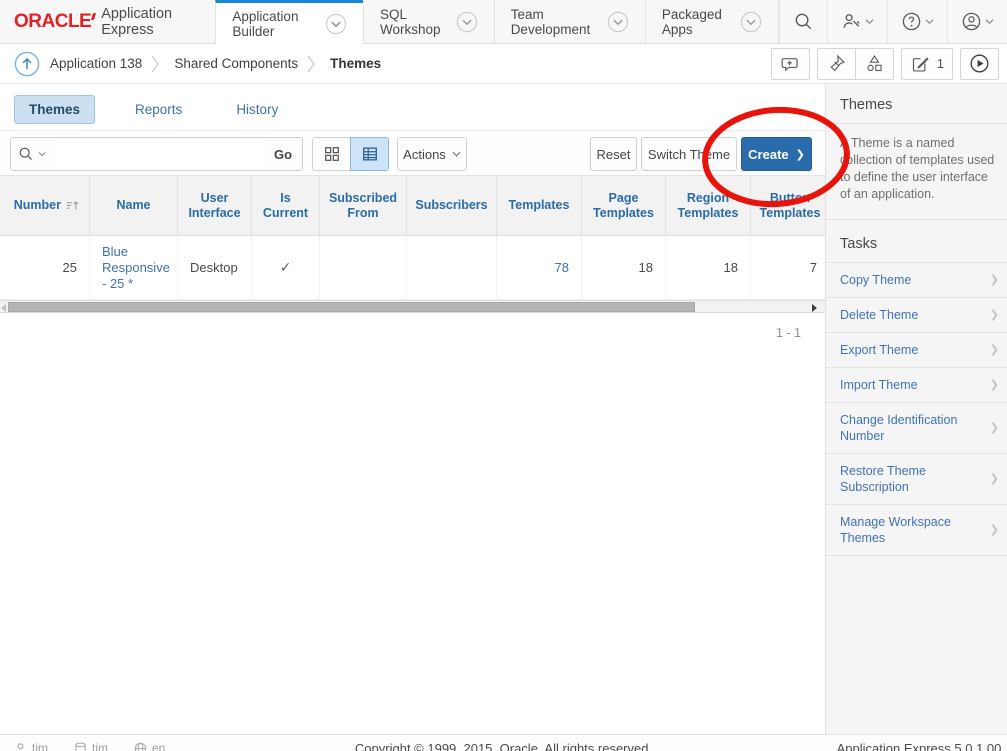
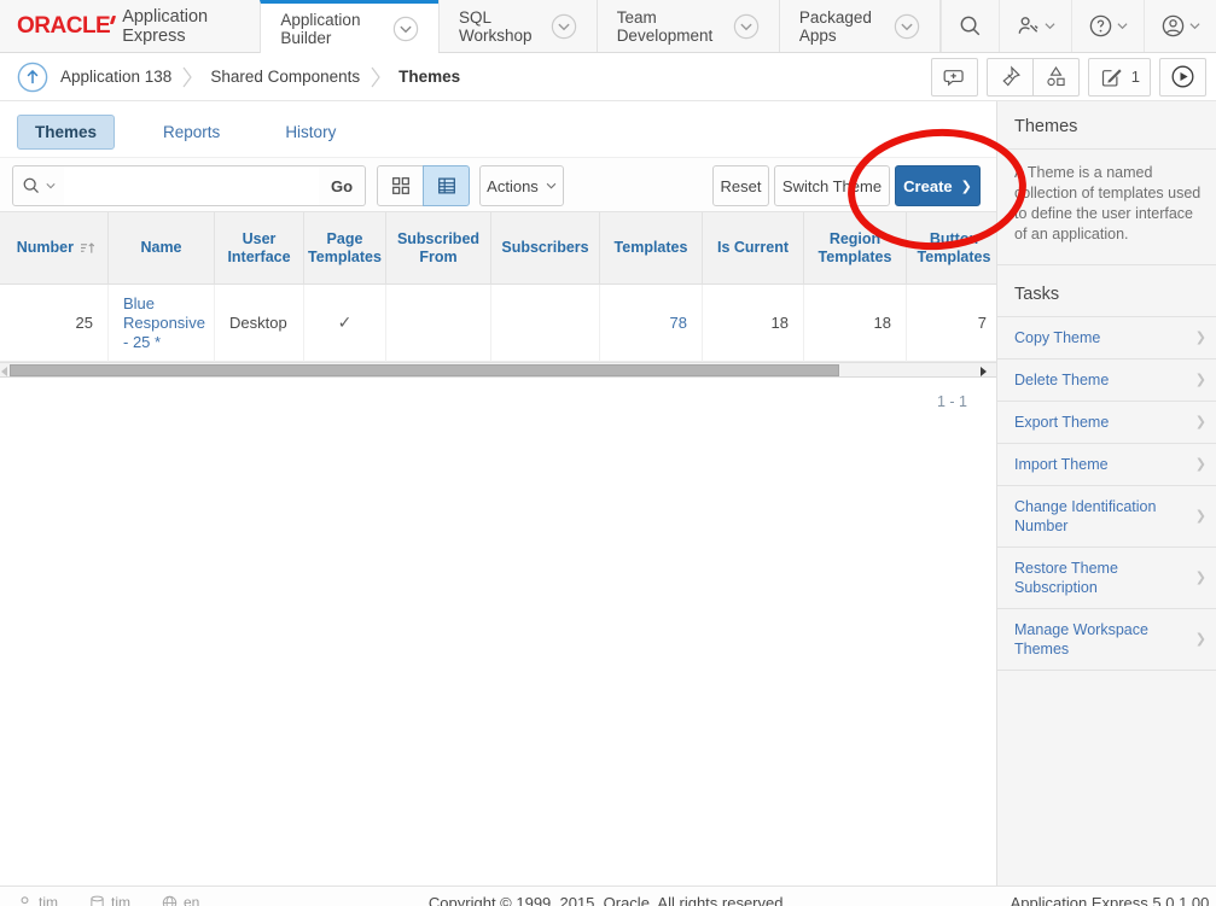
  ORACLE
  Application Express
  Application Builder
  SQL Workshop
  Team Development
  Packaged Apps
  Application 138
  Shared Components
  Themes
  1
  Themes
  Reports
  History
  Go
  Actions
  Reset
  Switch Thme
  Create
  ❯
  Number
  Name
  User Interface
- Is Current
+ Page Templates
  Subscribed From
  Subscribers
  Templates
- Page Templates
+ Is Current
  Region Templates
  Butto Templates
  25
  Blue Responsive - 25 *
  Desktop
  ✓
  78
  18
  18
  7
  1 - 1
  Themes
  Theme is a named collection of templates used o define the user interface of an application.
  Tasks
  Copy Theme
  ❯
  Delete Theme
  ❯
  Export Theme
  ❯
  Import Theme
  ❯
  Change Identification Number
  ❯
  Restore Theme Subscription
  ❯
  Manage Workspace Themes
  ❯
  tim
  tim
  en
  Copyright © 1999, 2015, Oracle. All rights reserved.
  Application Express 5.0.1.00.
